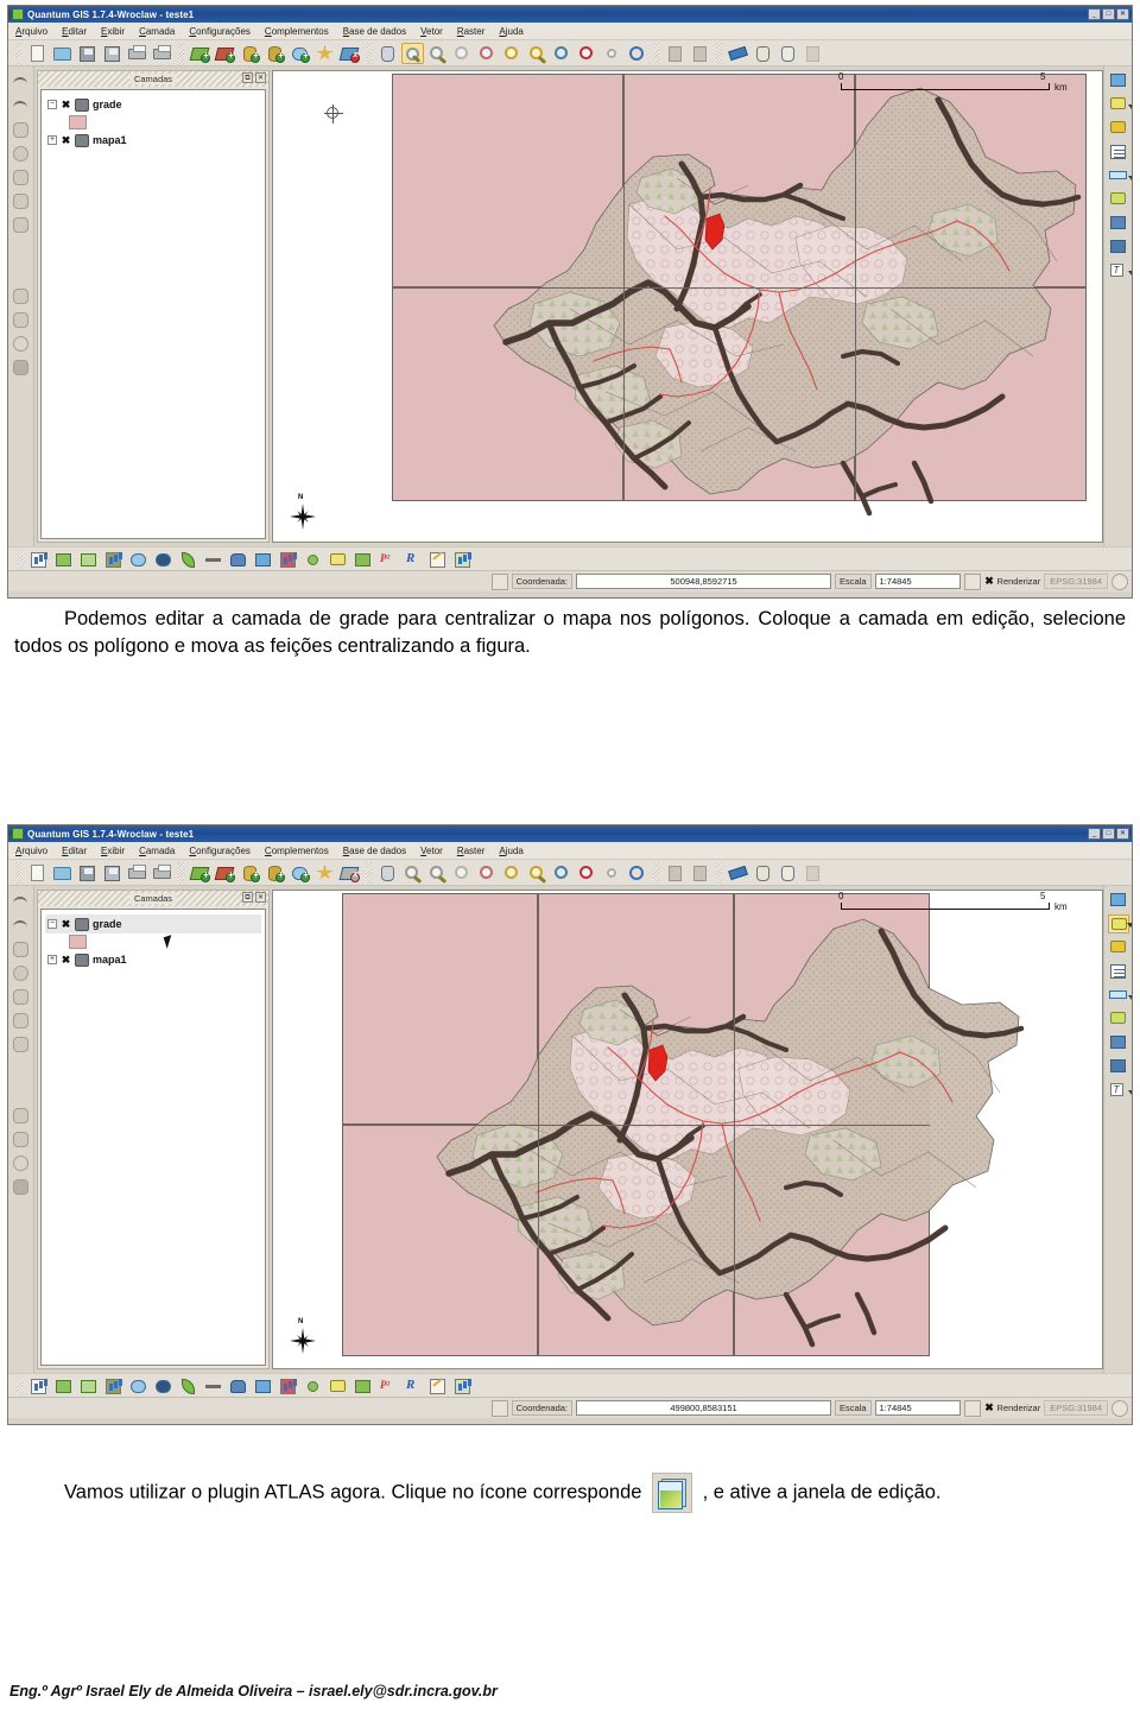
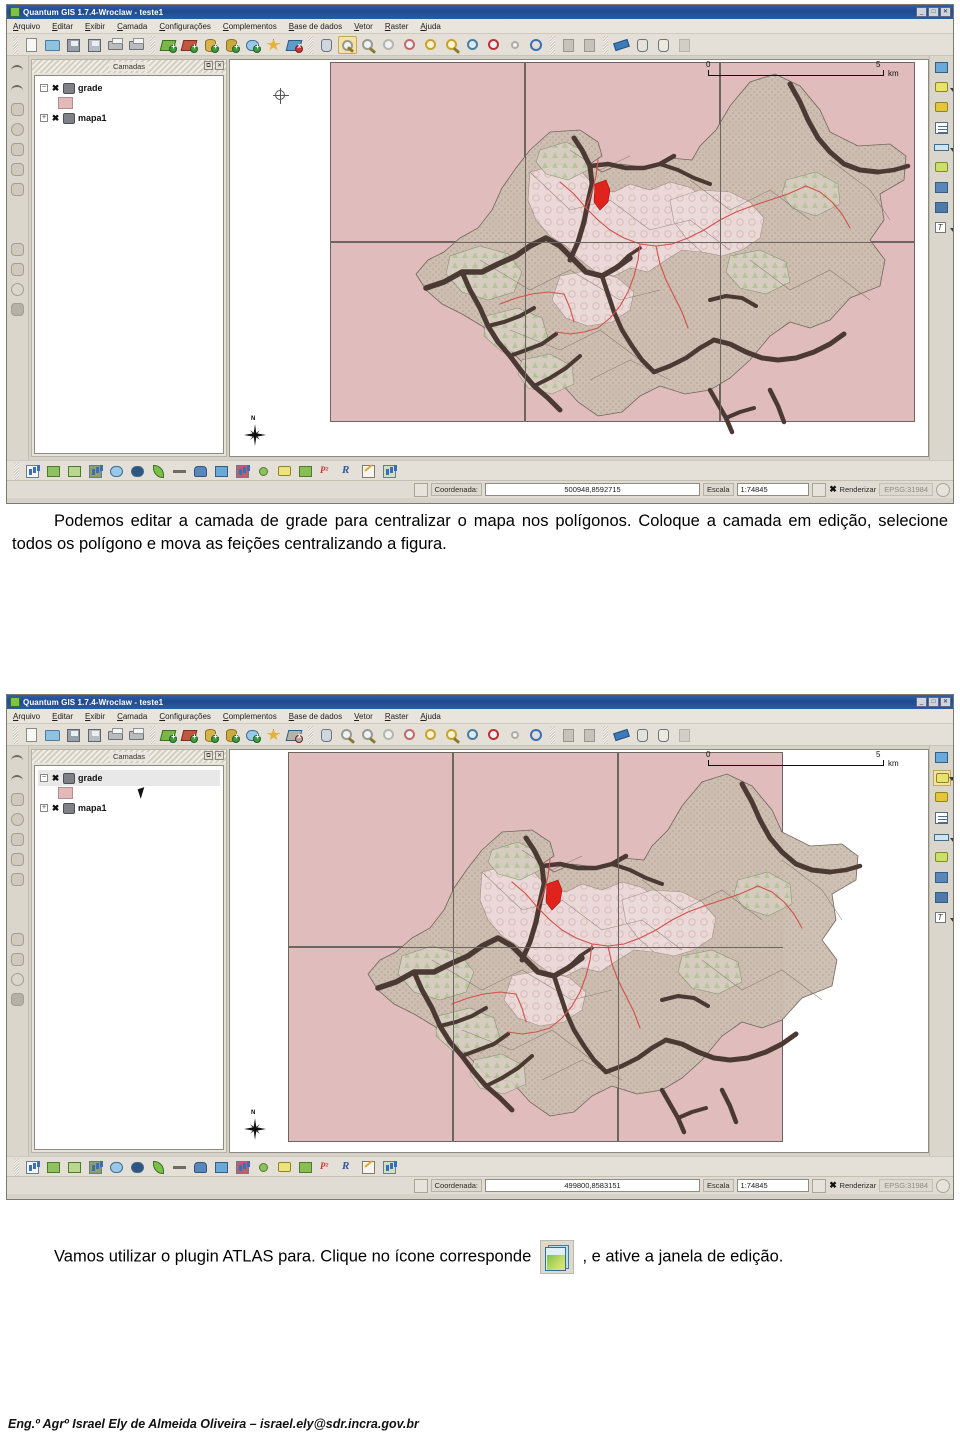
  Quantum GIS 1.7.4-Wroclaw - teste1
  Arquivo
  Editar
  Exibir
  Camada
  Configurações
  Complementos
  Base de dados
  Vetor
  Raster
  Ajuda
  Camadas
  ✖
  grade
  ✖
  mapa1
  0
  5
  km
  T
  P²
  R
  Coordenada:
  500948,8592715
  Escala
  1:74845
  ✖
  Renderizar
  EPSG:31984
  Podemos editar a camada de grade para centralizar o mapa nos polígonos. Coloque a camada em edição, selecione todos os polígono e mova as feições centralizando a figura.
  Quantum GIS 1.7.4-Wroclaw - teste1
  Arquivo
  Editar
  Exibir
  Camada
  Configurações
  Complementos
  Base de dados
  Vetor
  Raster
  Ajuda
  Camadas
  ✖
  grade
  ✖
  mapa1
  0
  5
  km
  T
  P²
  R
  Coordenada:
  499800,8583151
  Escala
  1:74845
  ✖
  Renderizar
  EPSG:31984
- Vamos utilizar o plugin ATLAS agora. Clique no ícone corresponde , e ative a janela de edição.
+ Vamos utilizar o plugin ATLAS para. Clique no ícone corresponde , e ative a janela de edição.
  Eng.º Agrº Israel Ely de Almeida Oliveira – israel.ely@sdr.incra.gov.br
